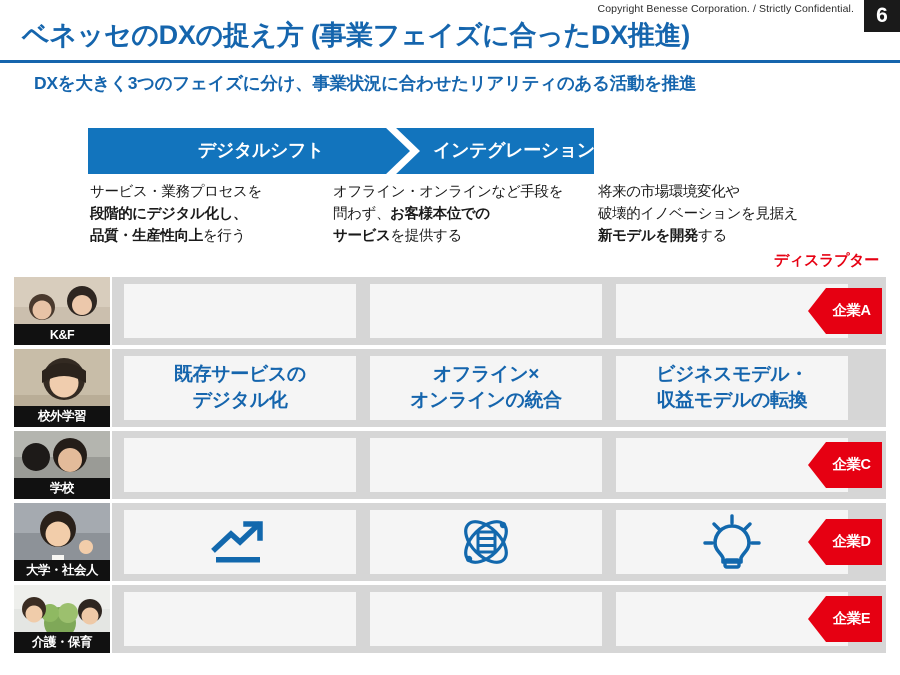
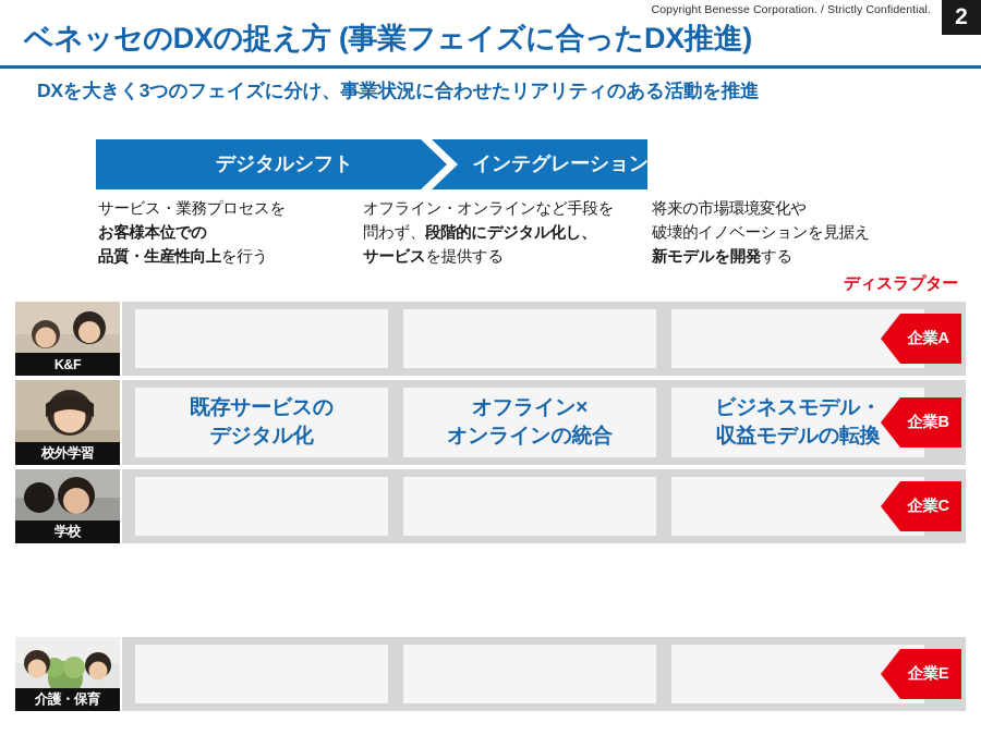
  Copyright Benesse Corporation. / Strictly Confidential.
- 6
+ 2
  ベネッセのDXの捉え方 (事業フェイズに合ったDX推進)
  DXを大きく3つのフェイズに分け、事業状況に合わせたリアリティのある活動を推進
  デジタルシフト
  インテグレーション
  サービス・業務プロセスを
- 段階的にデジタル化し、
+ お客様本位での
  品質・生産性向上を行う
  オフライン・オンラインなど手段を
- 問わず、お客様本位での
+ 問わず、段階的にデジタル化し、
  サービスを提供する
  将来の市場環境変化や
  破壊的イノベーションを見据え
  新モデルを開発する
  ディスラプター
  K&F
  企業A
  既存サービスの
  デジタル化
  オフライン×
  オンラインの統合
  ビジネスモデル・
  収益モデルの転換
  校外学習
+ 企業B
  学校
  企業C
- 大学・社会人
- 企業D
  介護・保育
  企業E
